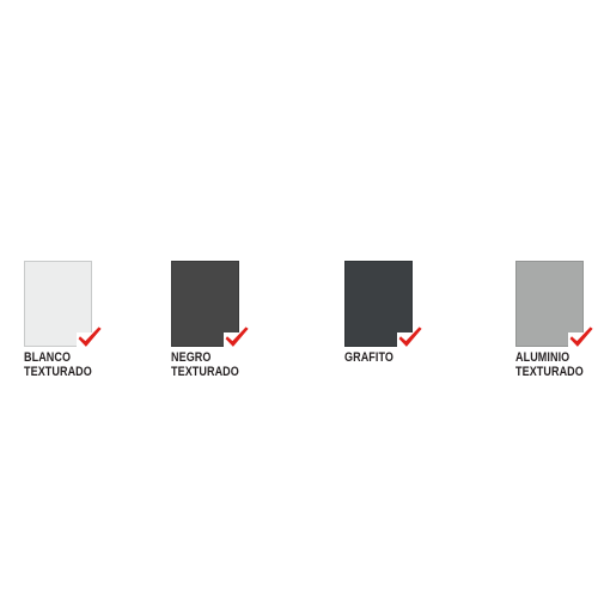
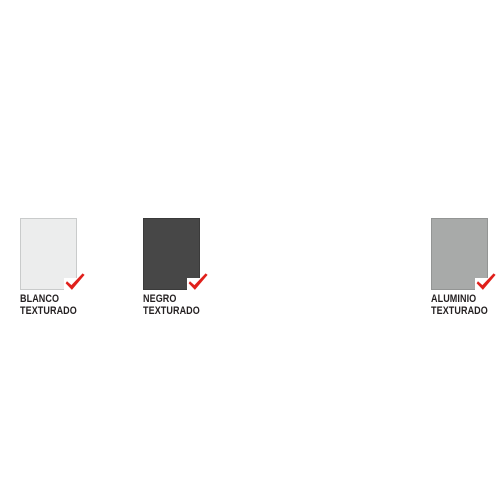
  BLANCO
  TEXTURADO
  NEGRO
  TEXTURADO
- GRAFITO
  ALUMINIO
  TEXTURADO
